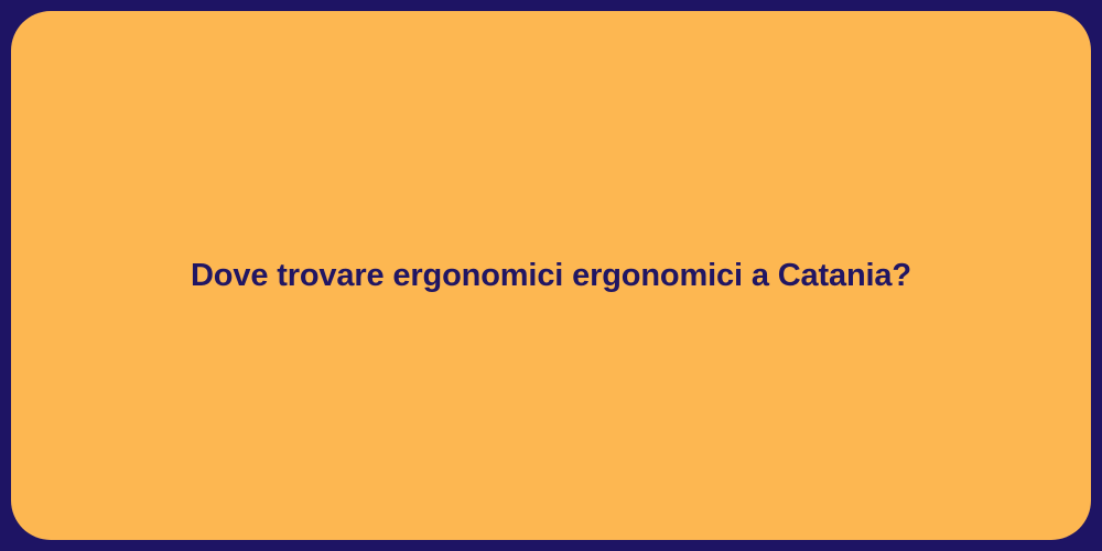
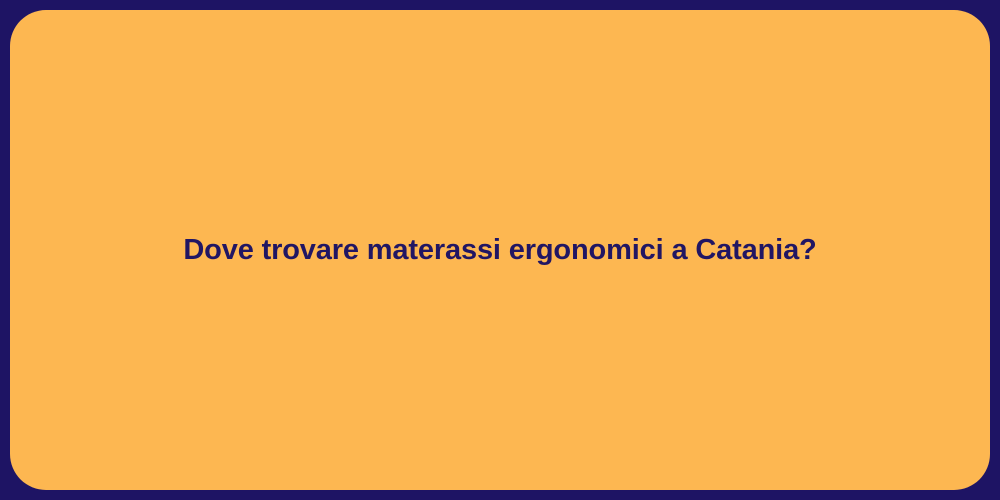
- Dove trovare ergonomici ergonomici a Catania?
+ Dove trovare materassi ergonomici a Catania?
